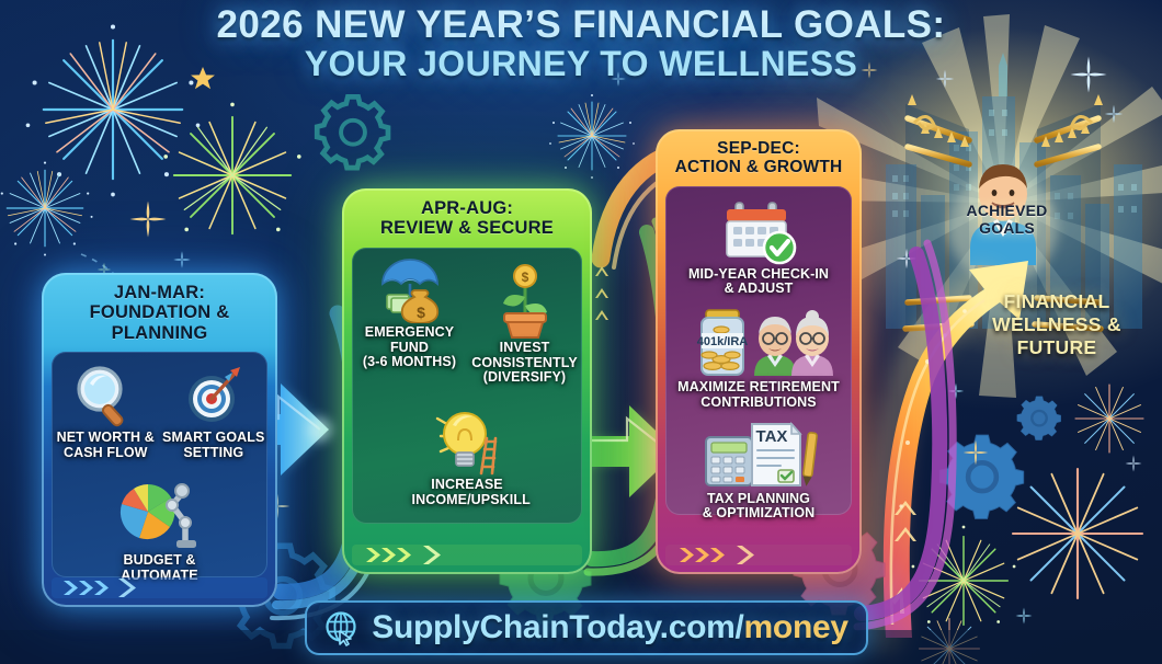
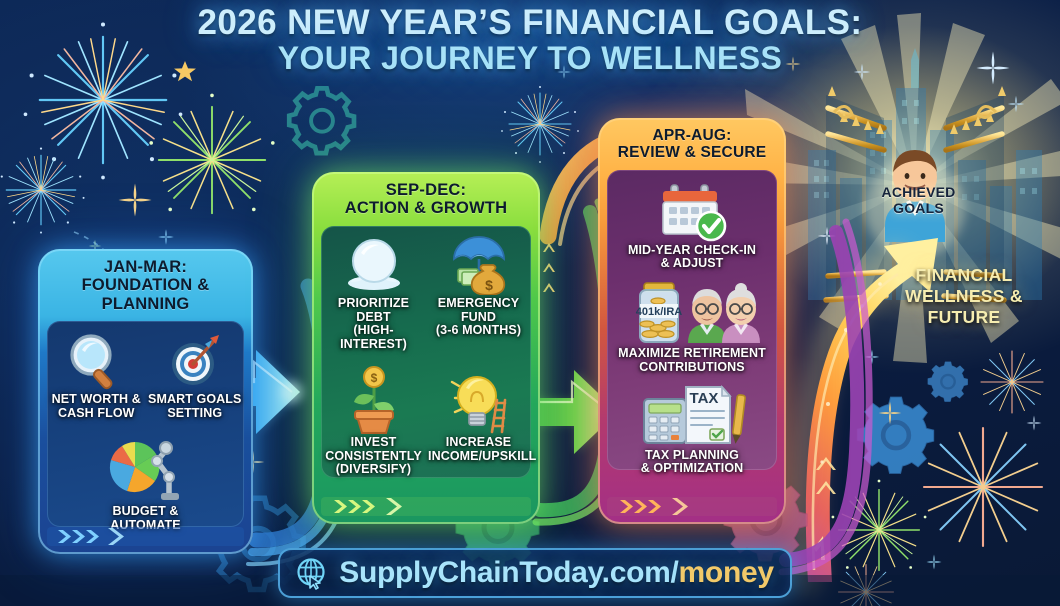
  2026 NEW YEAR’S FINANCIAL GOALS:
  YOUR JOURNEY TO WELLNESS
  JAN-MAR:
  FOUNDATION &
  PLANNING
  NET WORTH &
  CASH FLOW
  SMART GOALS
  SETTING
  BUDGET &
  AUTOMATE
- APR-AUG:
+ SEP-DEC:
- REVIEW & SECURE
+ ACTION & GROWTH
+ PRIORITIZE DEBT
+ (HIGH-INTEREST)
  $
  EMERGENCY
  FUND
  (3-6 MONTHS)
  $
  INVEST
  CONSISTENTLY
  (DIVERSIFY)
  INCREASE
  INCOME/UPSKILL
- SEP-DEC:
+ APR-AUG:
- ACTION & GROWTH
+ REVIEW & SECURE
  MID-YEAR CHECK-IN
  & ADJUST
  401k/IRA
  MAXIMIZE RETIREMENT
  CONTRIBUTIONS
  TAX
  TAX PLANNING
  & OPTIMIZATION
  ACHIEVED
  GOALS
  FINANCIAL
  WELLNESS &
  FUTURE
  SupplyChainToday.com/money
